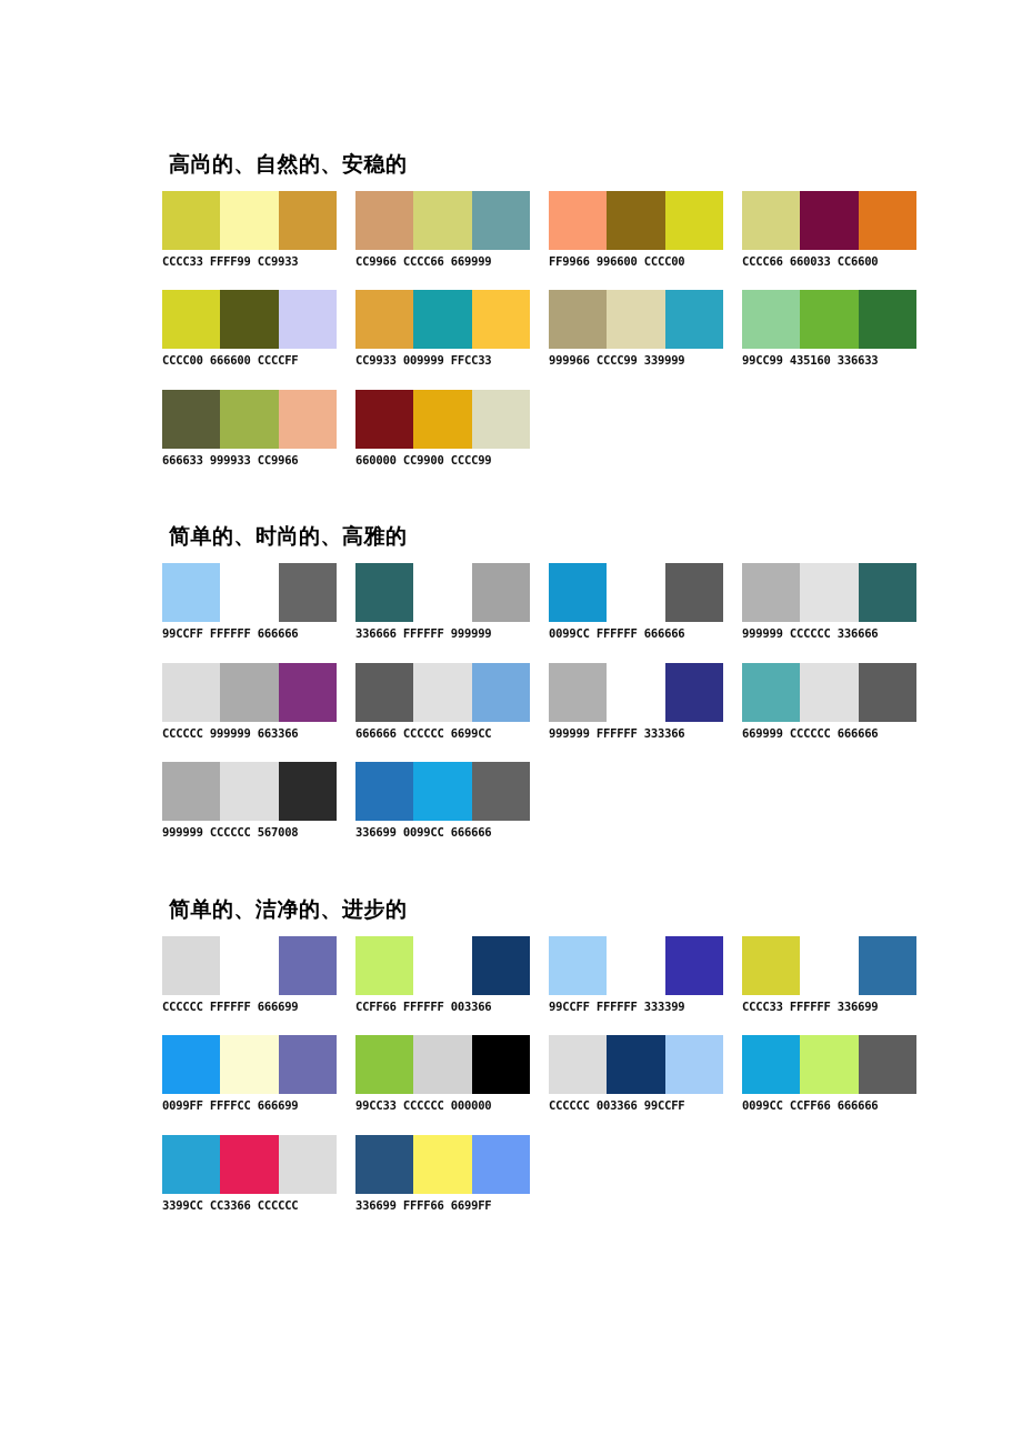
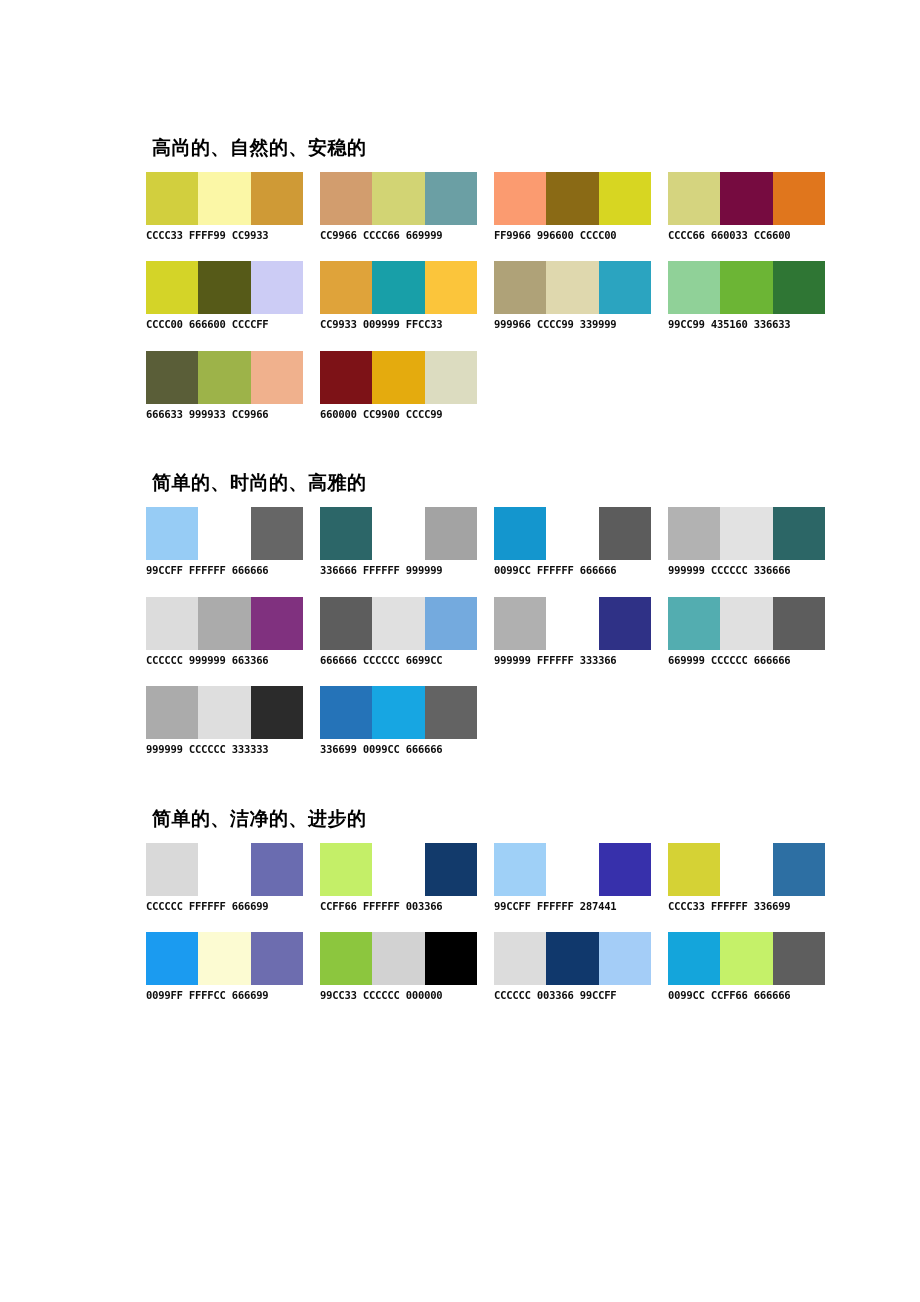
  高尚的、自然的、安稳的
  CCCC33 FFFF99 CC9933
  CC9966 CCCC66 669999
  FF9966 996600 CCCC00
  CCCC66 660033 CC6600
  CCCC00 666600 CCCCFF
  CC9933 009999 FFCC33
  999966 CCCC99 339999
  99CC99 435160 336633
  666633 999933 CC9966
  660000 CC9900 CCCC99
  简单的、时尚的、高雅的
  99CCFF FFFFFF 666666
  336666 FFFFFF 999999
  0099CC FFFFFF 666666
  999999 CCCCCC 336666
  CCCCCC 999999 663366
  666666 CCCCCC 6699CC
  999999 FFFFFF 333366
  669999 CCCCCC 666666
- 999999 CCCCCC 567008
+ 999999 CCCCCC 333333
  336699 0099CC 666666
  简单的、洁净的、进步的
  CCCCCC FFFFFF 666699
  CCFF66 FFFFFF 003366
- 99CCFF FFFFFF 333399
+ 99CCFF FFFFFF 287441
  CCCC33 FFFFFF 336699
  0099FF FFFFCC 666699
  99CC33 CCCCCC 000000
  CCCCCC 003366 99CCFF
  0099CC CCFF66 666666
- 3399CC CC3366 CCCCCC
- 336699 FFFF66 6699FF
